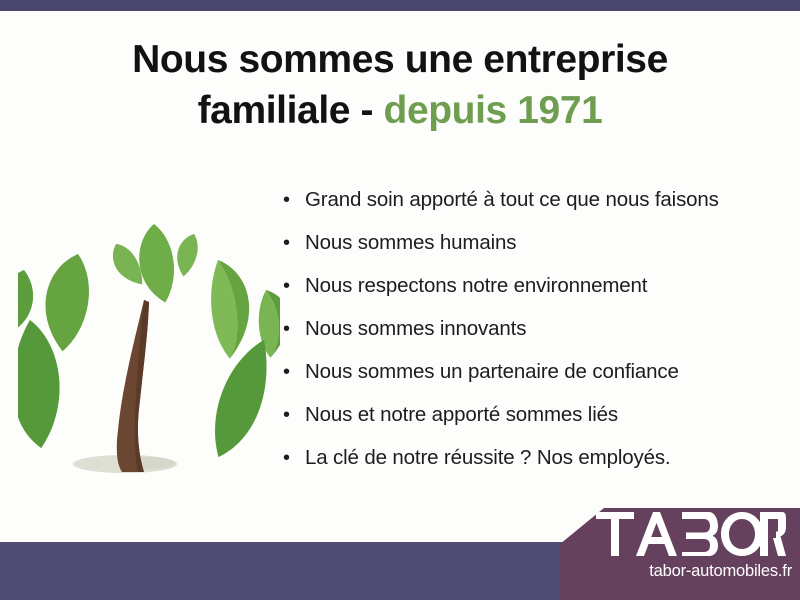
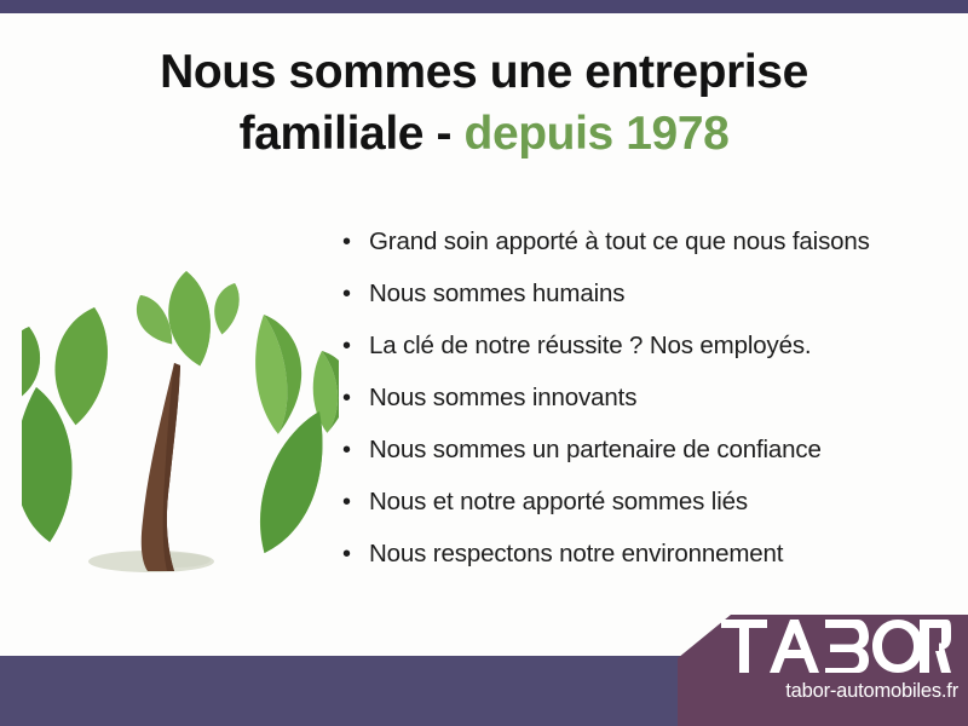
  Nous sommes une entreprise
- familiale - depuis 1971
+ familiale - depuis 1978
  •
  Grand soin apporté à tout ce que nous faisons
  •
  Nous sommes humains
  •
- Nous respectons notre environnement
+ La clé de notre réussite ? Nos employés.
  •
  Nous sommes innovants
  •
  Nous sommes un partenaire de confiance
  •
  Nous et notre apporté sommes liés
  •
- La clé de notre réussite ? Nos employés.
+ Nous respectons notre environnement
  tabor-automobiles.fr
